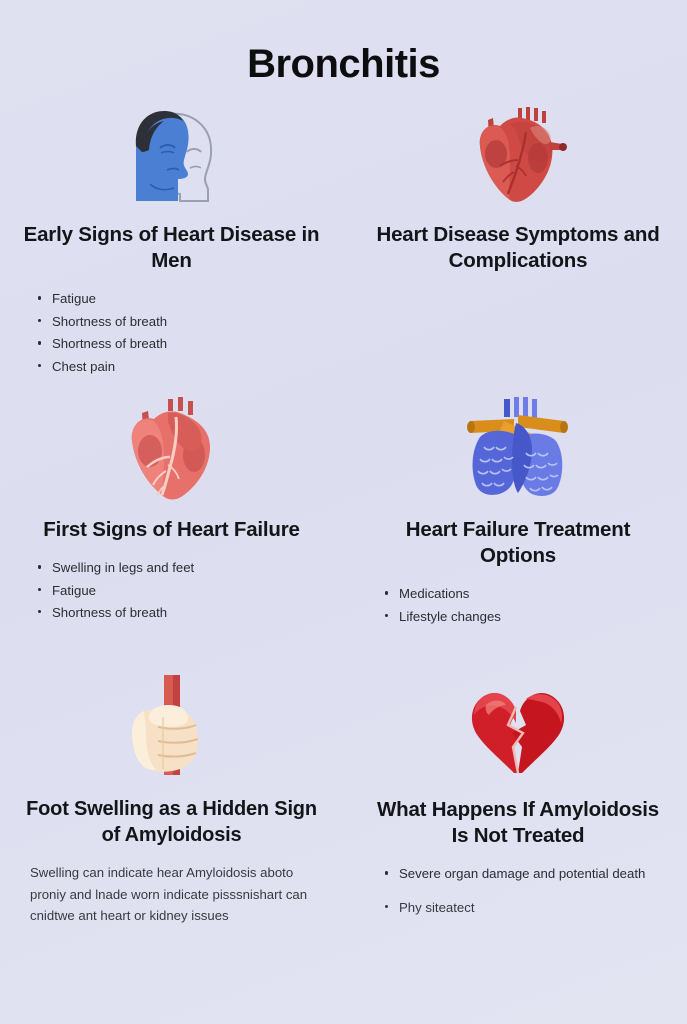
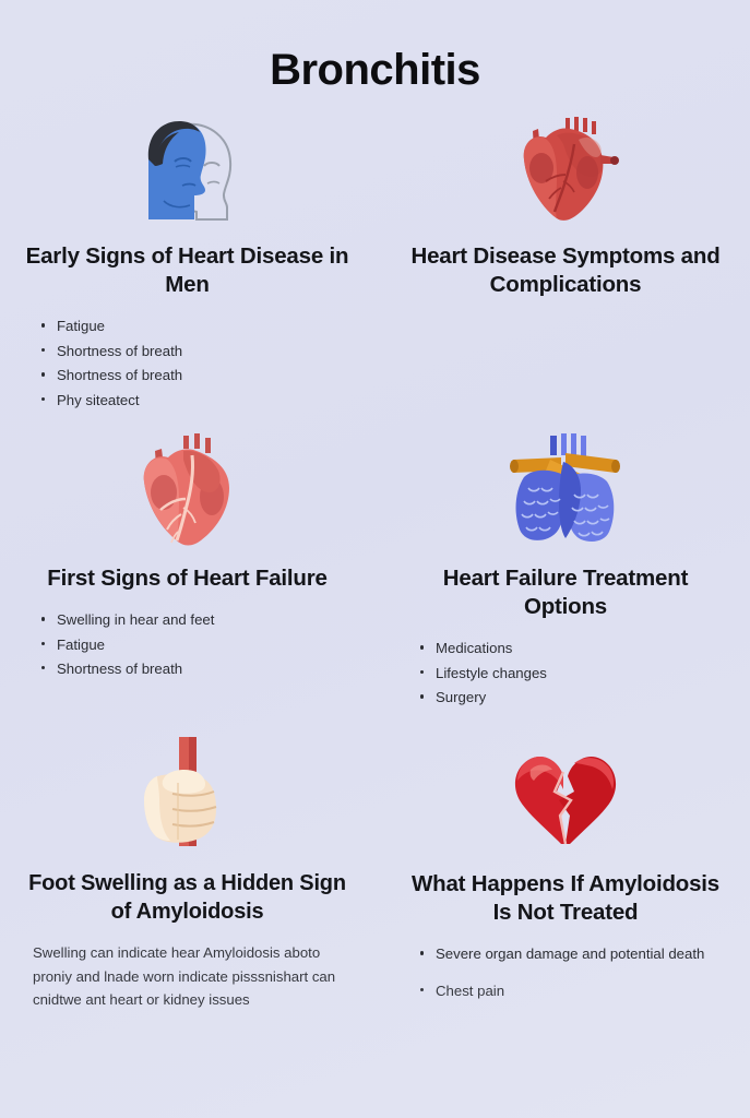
  Bronchitis
  Early Signs of Heart Disease in Men
  Fatigue
  Shortness of breath
  Shortness of breath
- Chest pain
+ Phy siteatect
  Heart Disease Symptoms and Complications
  First Signs of Heart Failure
- Swelling in legs and feet
+ Swelling in hear and feet
  Fatigue
  Shortness of breath
  Heart Failure Treatment Options
  Medications
  Lifestyle changes
+ Surgery
  Foot Swelling as a Hidden Sign of Amyloidosis
  Swelling can indicate hear Amyloidosis aboto proniy and lnade worn indicate pisssnishart can cnidtwe ant heart or kidney issues
  What Happens If Amyloidosis Is Not Treated
  Severe organ damage and potential death
- Phy siteatect
+ Chest pain
